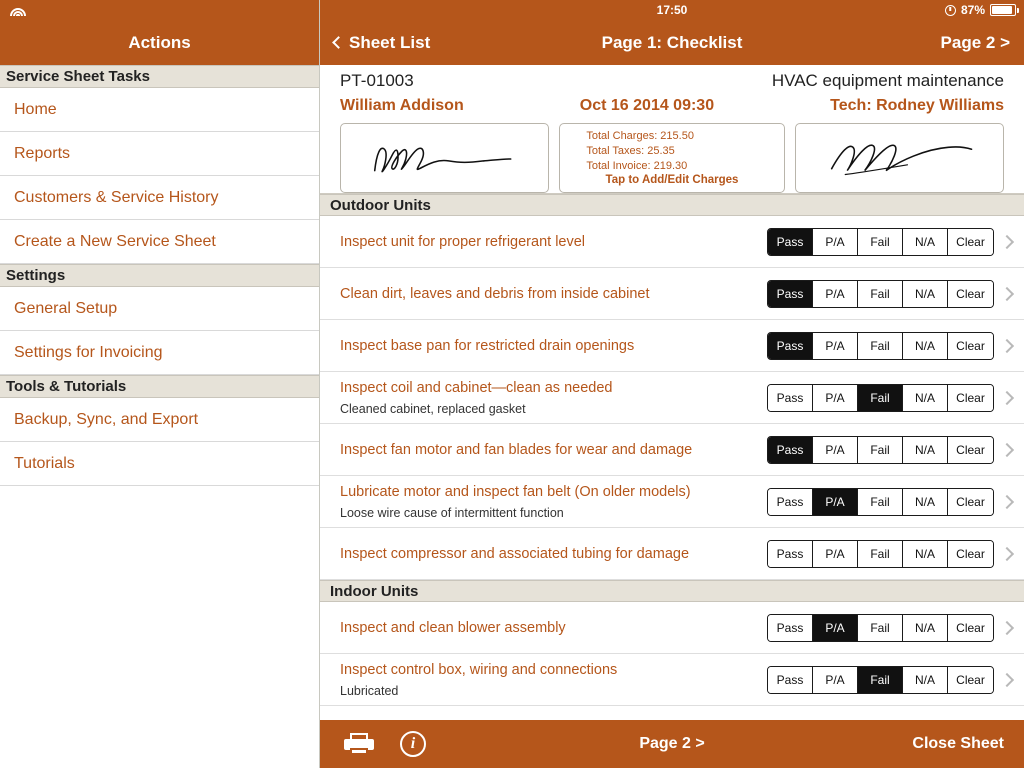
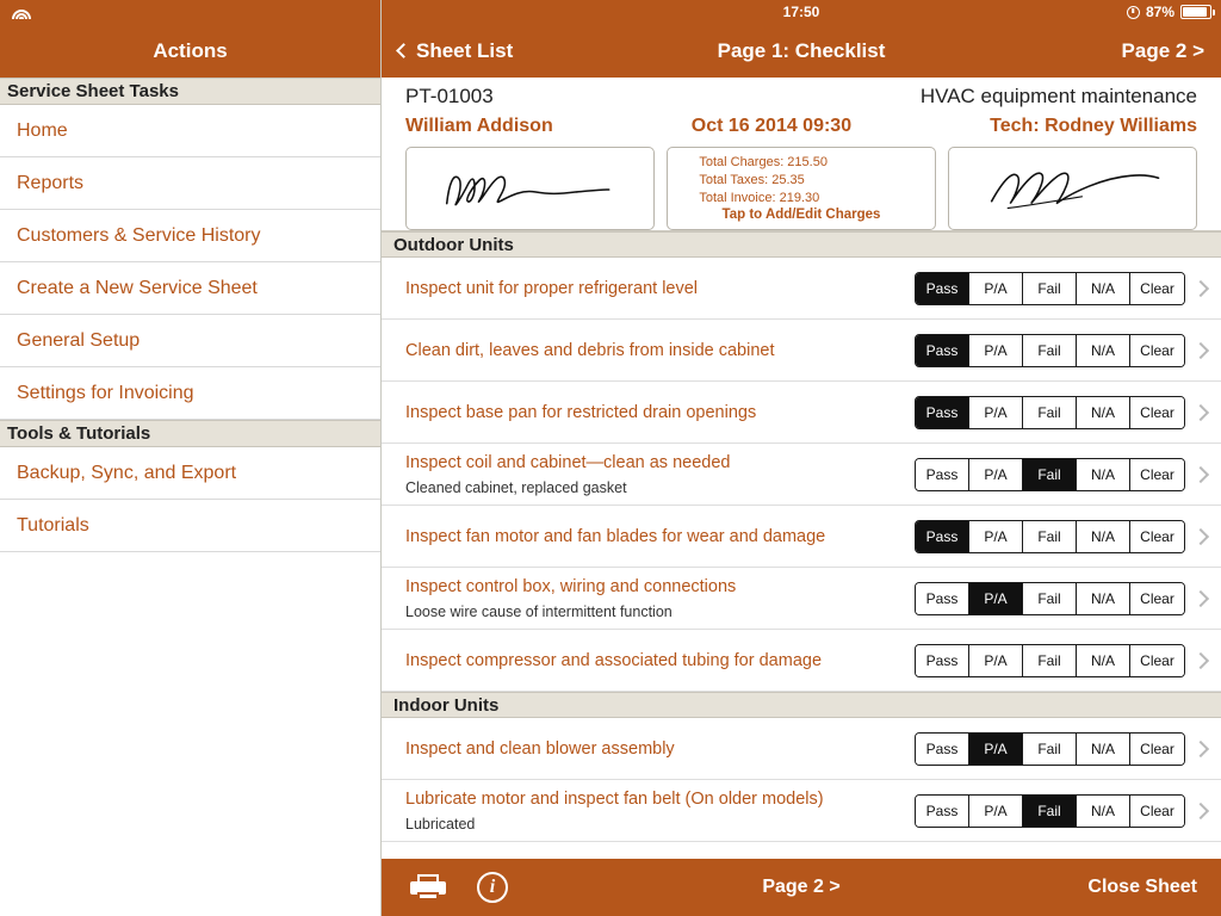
  Actions
  Service Sheet Tasks
  Home
  Reports
  Customers & Service History
  Create a New Service Sheet
- Settings
  General Setup
  Settings for Invoicing
  Tools & Tutorials
  Backup, Sync, and Export
  Tutorials
  17:50
  87%
  Sheet List
  Page 1: Checklist
  Page 2 >
  PT-01003
  HVAC equipment maintenance
  William Addison
  Oct 16 2014 09:30
  Tech: Rodney Williams
  Total Charges: 215.50
  Total Taxes: 25.35
  Total Invoice: 219.30
  Tap to Add/Edit Charges
  Outdoor Units
  Inspect unit for proper refrigerant level
  Pass
  P/A
  Fail
  N/A
  Clear
  Clean dirt, leaves and debris from inside cabinet
  Pass
  P/A
  Fail
  N/A
  Clear
  Inspect base pan for restricted drain openings
  Pass
  P/A
  Fail
  N/A
  Clear
  Inspect coil and cabinet—clean as needed
  Cleaned cabinet, replaced gasket
  Pass
  P/A
  Fail
  N/A
  Clear
  Inspect fan motor and fan blades for wear and damage
  Pass
  P/A
  Fail
  N/A
  Clear
- Lubricate motor and inspect fan belt (On older models)
+ Inspect control box, wiring and connections
  Loose wire cause of intermittent function
  Pass
  P/A
  Fail
  N/A
  Clear
  Inspect compressor and associated tubing for damage
  Pass
  P/A
  Fail
  N/A
  Clear
  Indoor Units
  Inspect and clean blower assembly
  Pass
  P/A
  Fail
  N/A
  Clear
- Inspect control box, wiring and connections
+ Lubricate motor and inspect fan belt (On older models)
  Lubricated
  Pass
  P/A
  Fail
  N/A
  Clear
  i
  Page 2 >
  Close Sheet
